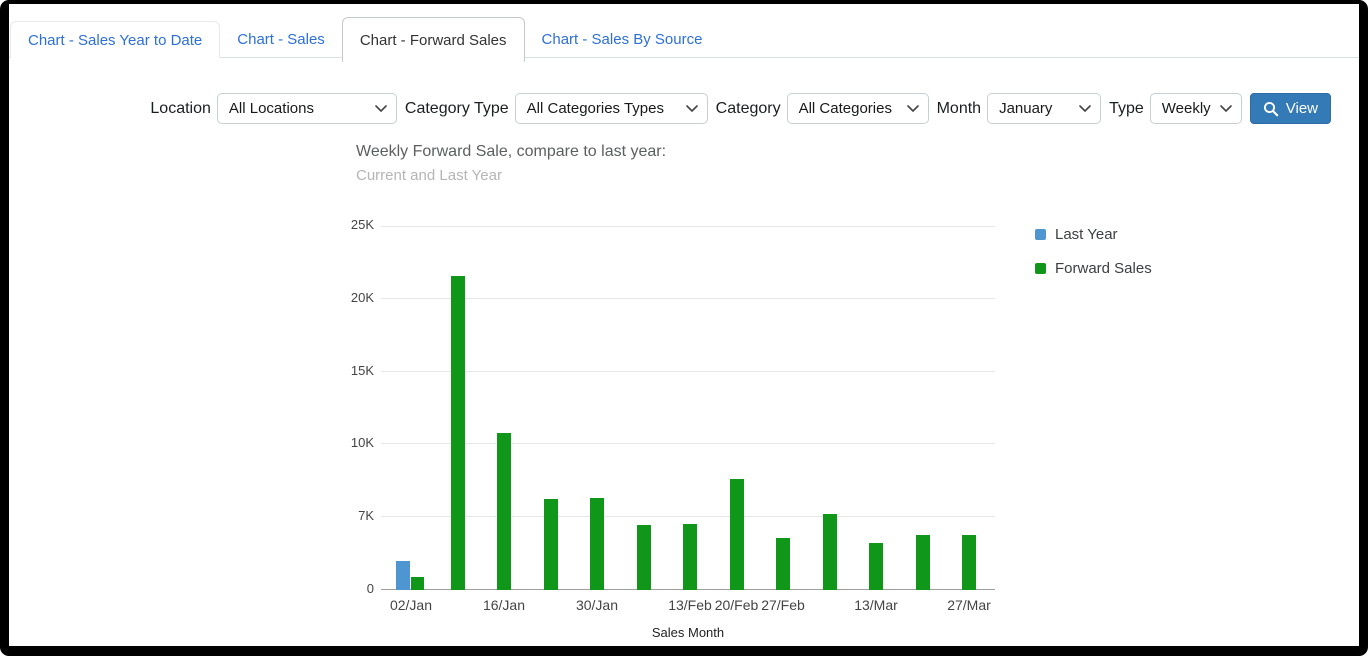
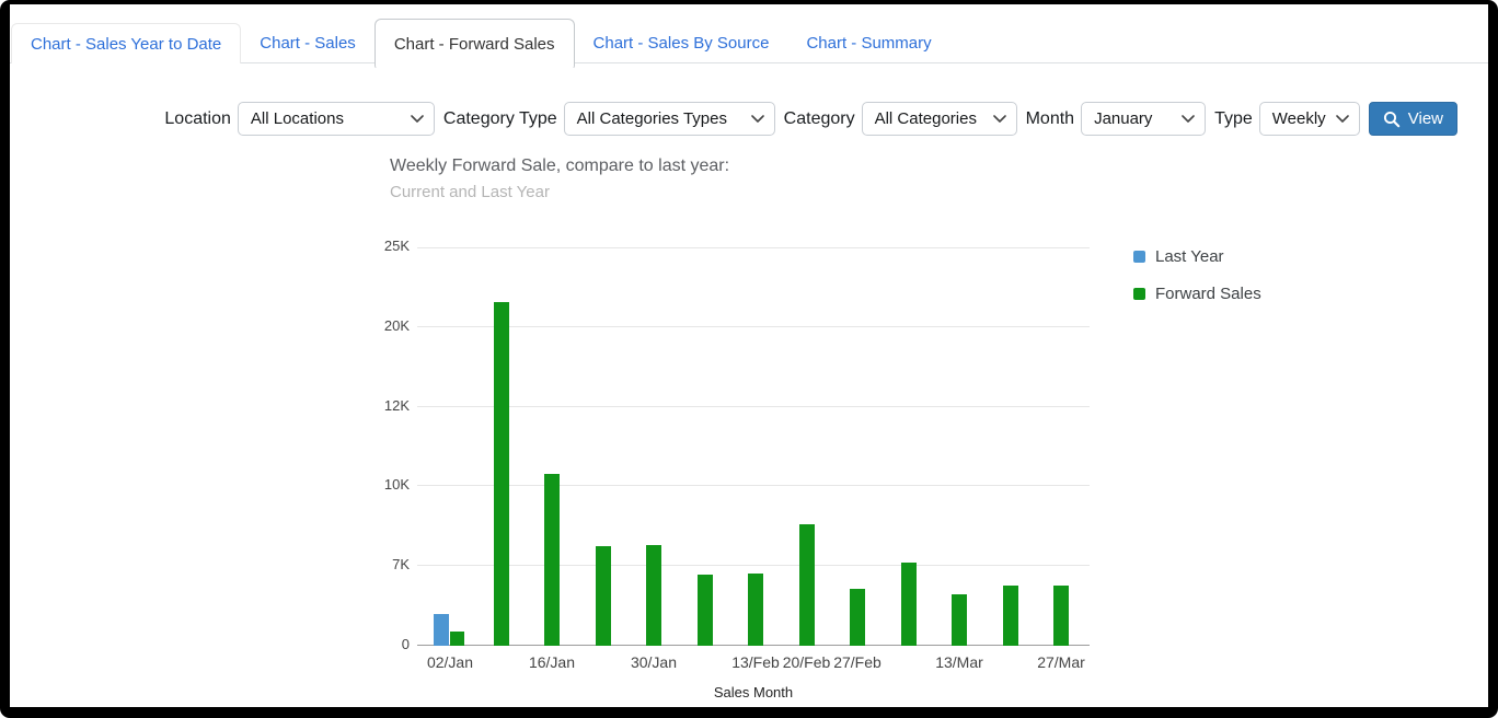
  Chart - Sales Year to Date
  Chart - Sales
  Chart - Forward Sales
  Chart - Sales By Source
+ Chart - Summary
  Location
  All Locations
  Category Type
  All Categories Types
  Category
  All Categories
  Month
  January
  Type
  Weekly
  View
  Weekly Forward Sale, compare to last year:
  Current and Last Year
  0
  7K
  10K
- 15K
+ 12K
  20K
  25K
  02/Jan
  16/Jan
  30/Jan
  13/Feb
  20/Feb
  27/Feb
  13/Mar
  27/Mar
  Sales Month
  Last Year
  Forward Sales
